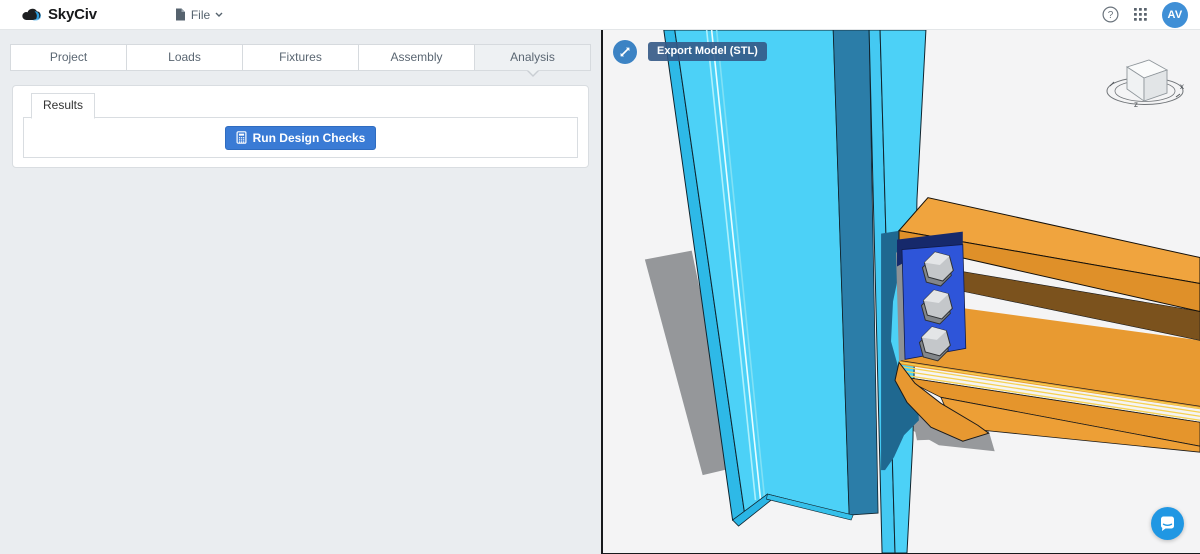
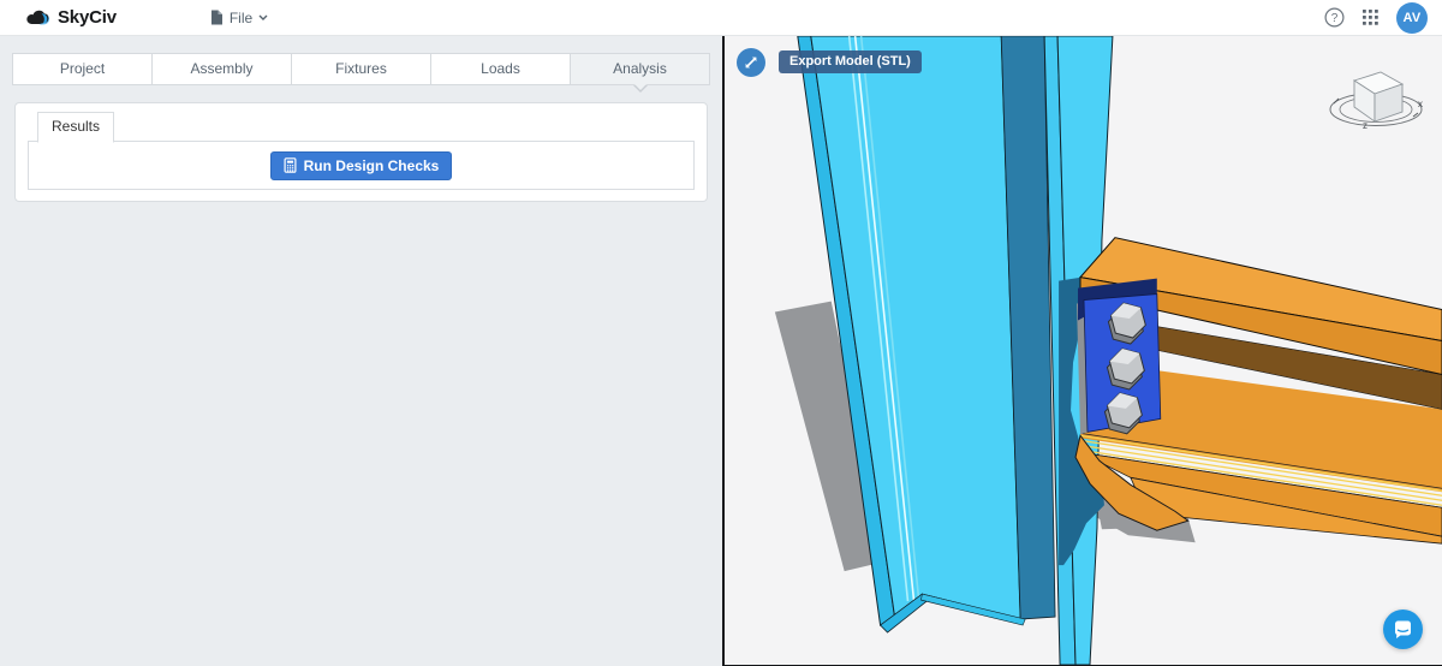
  SkyCiv
  File
  ?
  AV
  Project
- Loads
+ Assembly
  Fixtures
- Assembly
+ Loads
  Analysis
  Results
  Run Design Checks
  Export Model (STL)
  x
  z
